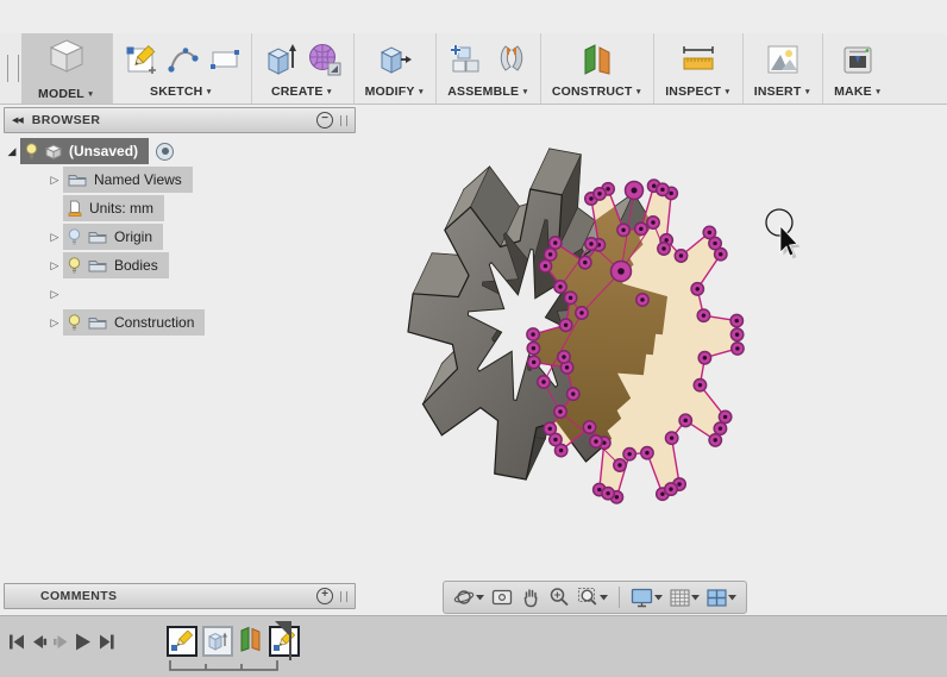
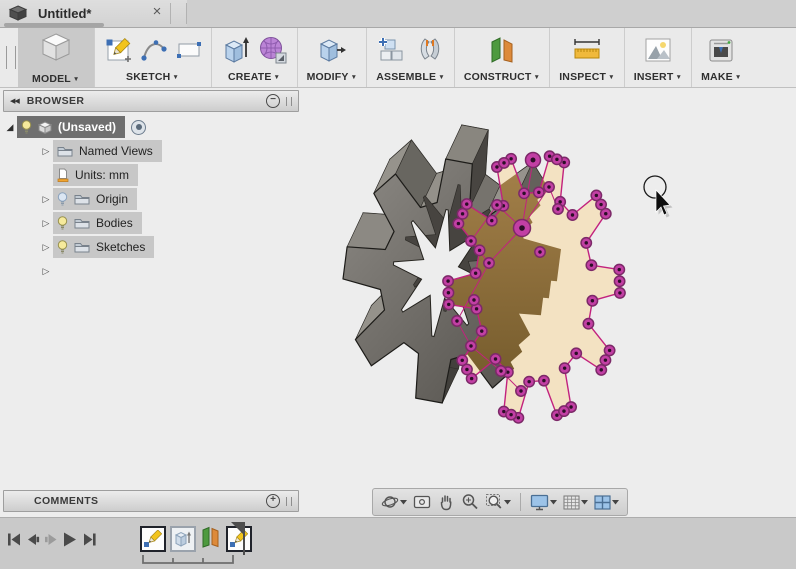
+ Untitled*
+ ×
  MODEL
  SKETCH
  CREATE
  MODIFY
  ASSEMBLE
  CONSTRUCT
  INSPECT
  INSERT
  MAKE
  BROWSER
  −
  ◢
  (Unsaved)
  ▷
  Named Views
  Units: mm
  ▷
  Origin
  ▷
  Bodies
  ▷
+ Sketches
  ▷
- Construction
  COMMENTS
  +
